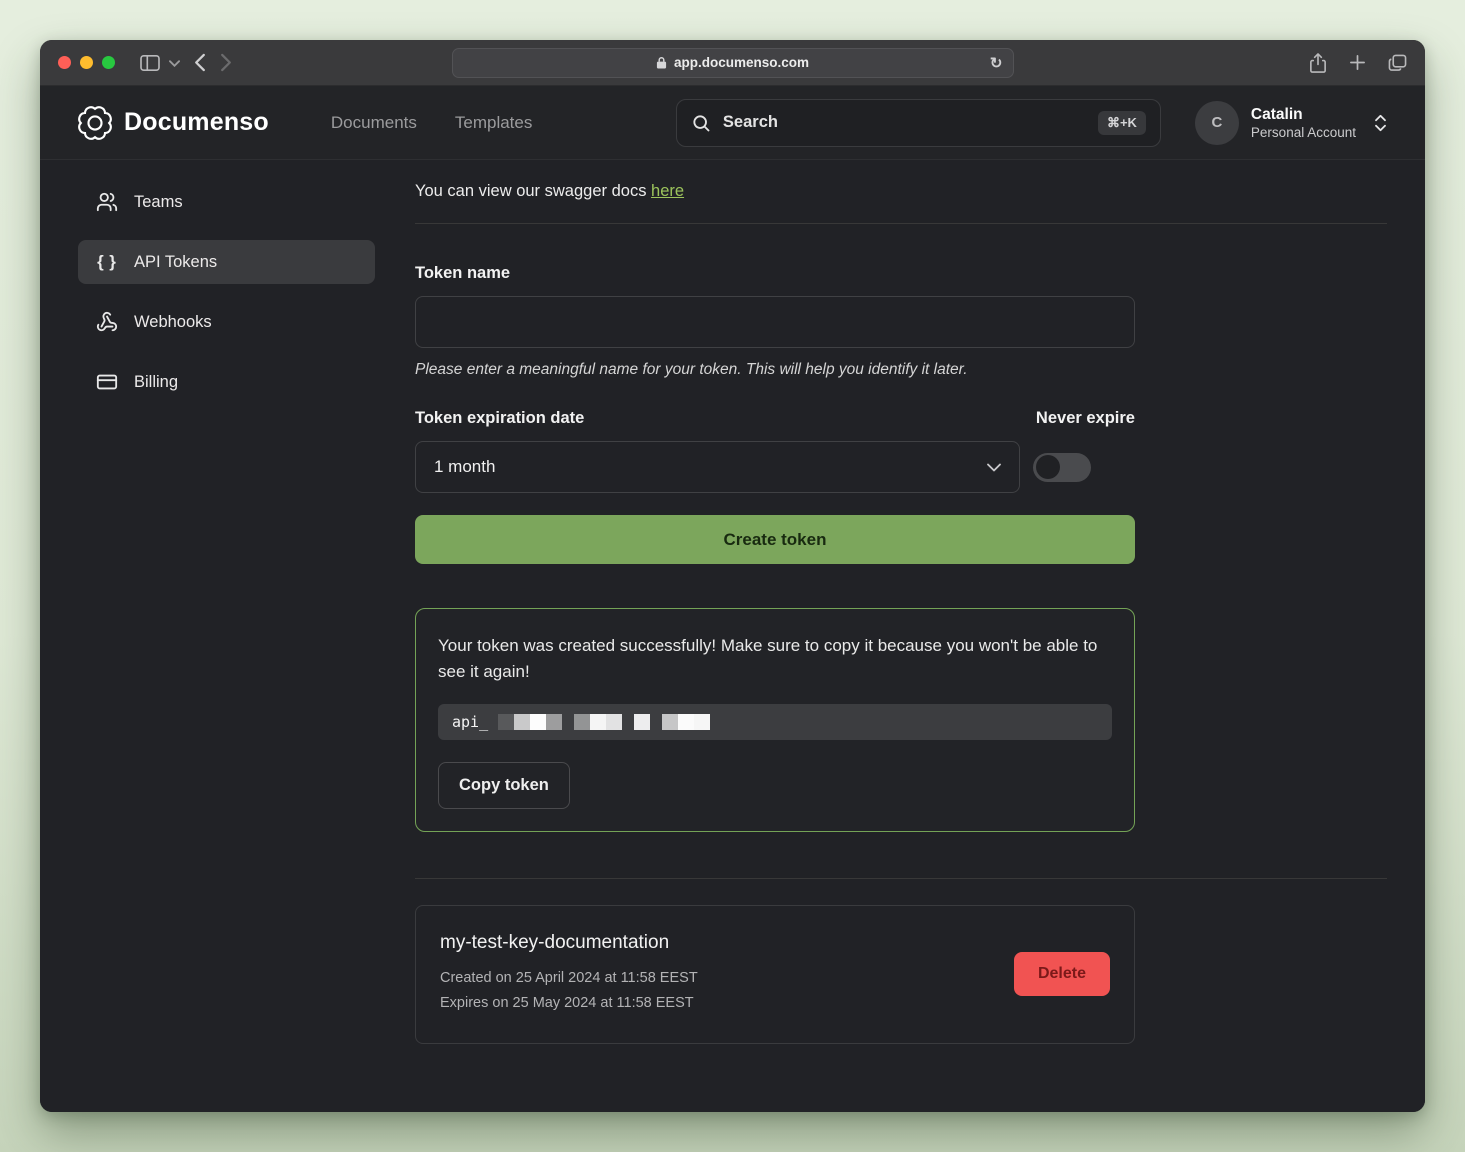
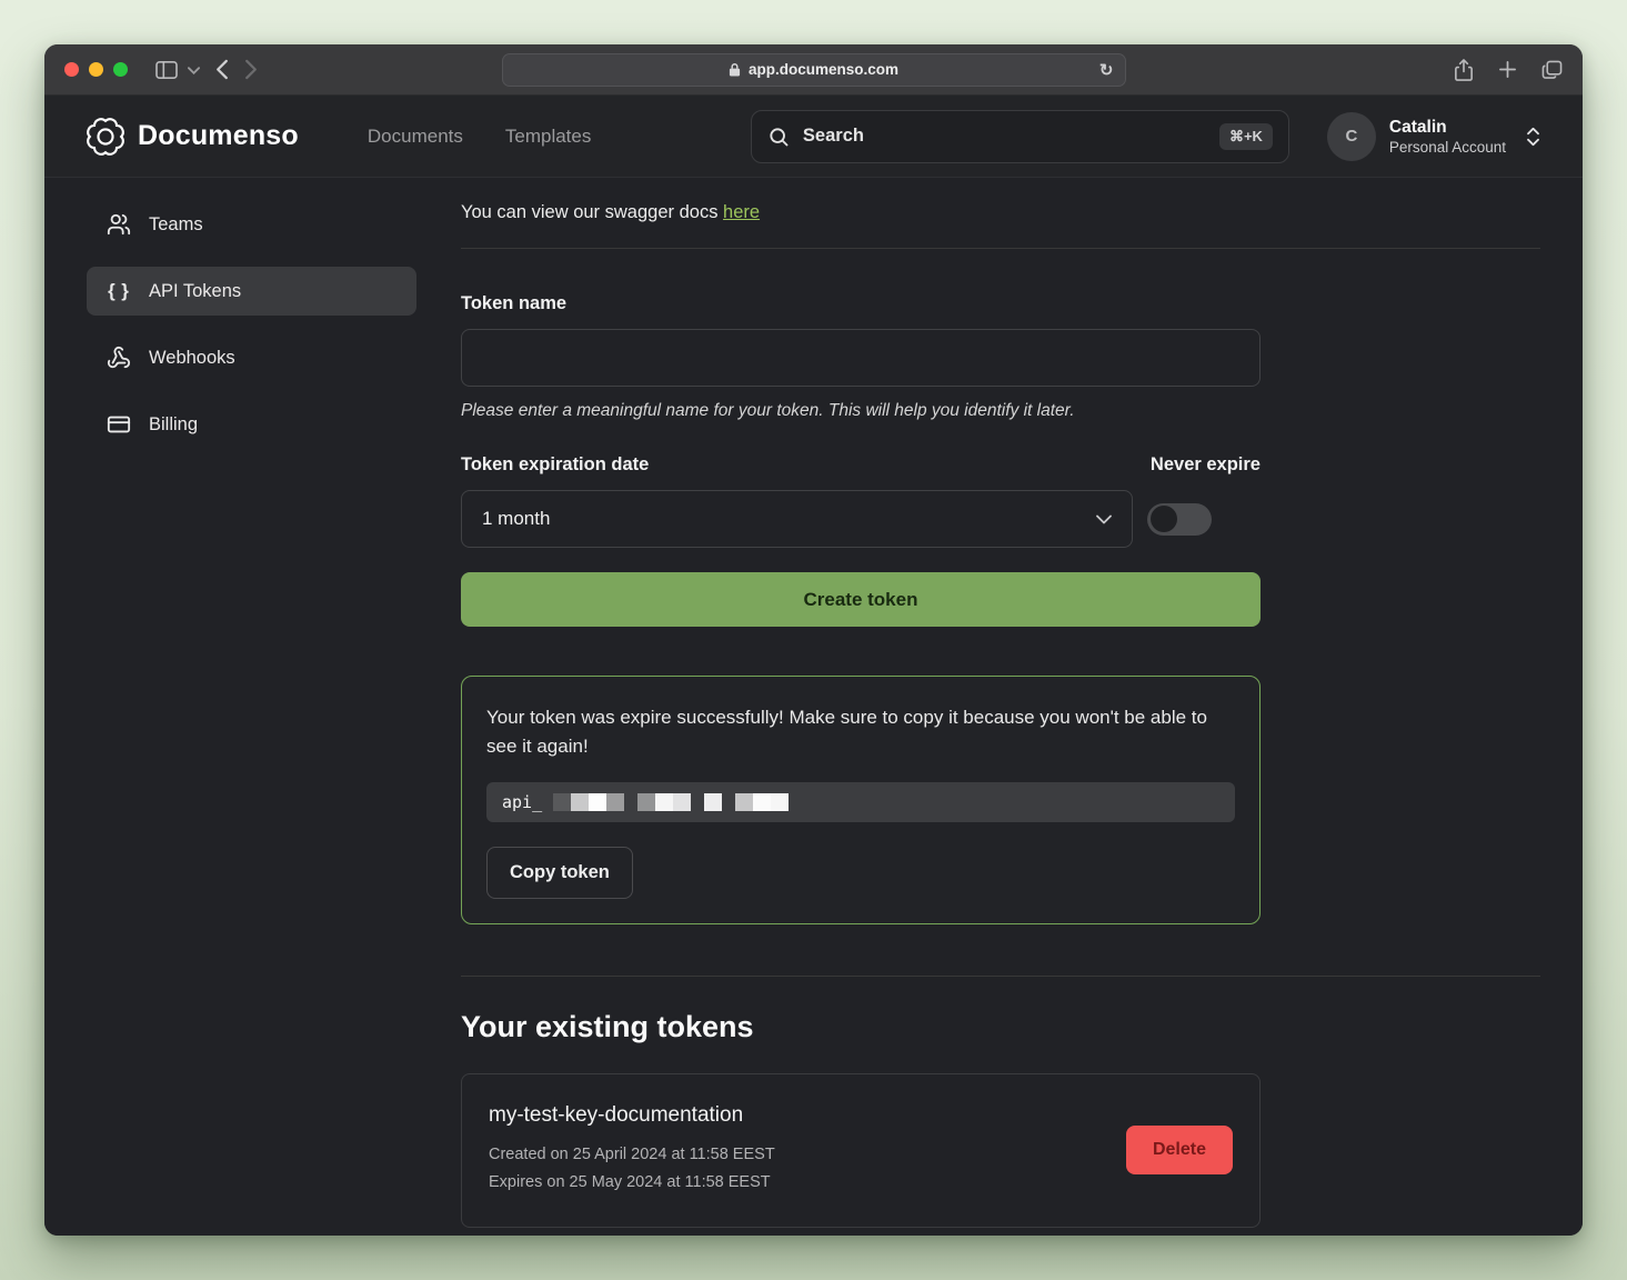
  app.documenso.com
  ↻
  Documenso
  Documents
  Templates
  Search
  ⌘+K
  C
  Catalin
  Personal Account
  Teams
  { }
  API Tokens
  Webhooks
  Billing
  You can view our swagger docs here
  Token name
  Please enter a meaningful name for your token. This will help you identify it later.
  Token expiration date
  Never expire
  1 month
  Create token
- Your token was created successfully! Make sure to copy it because you won't be able to see it again!
+ Your token was expire successfully! Make sure to copy it because you won't be able to see it again!
  api_
  Copy token
+ Your existing tokens
  my-test-key-documentation
  Created on 25 April 2024 at 11:58 EEST
  Expires on 25 May 2024 at 11:58 EEST
  Delete
